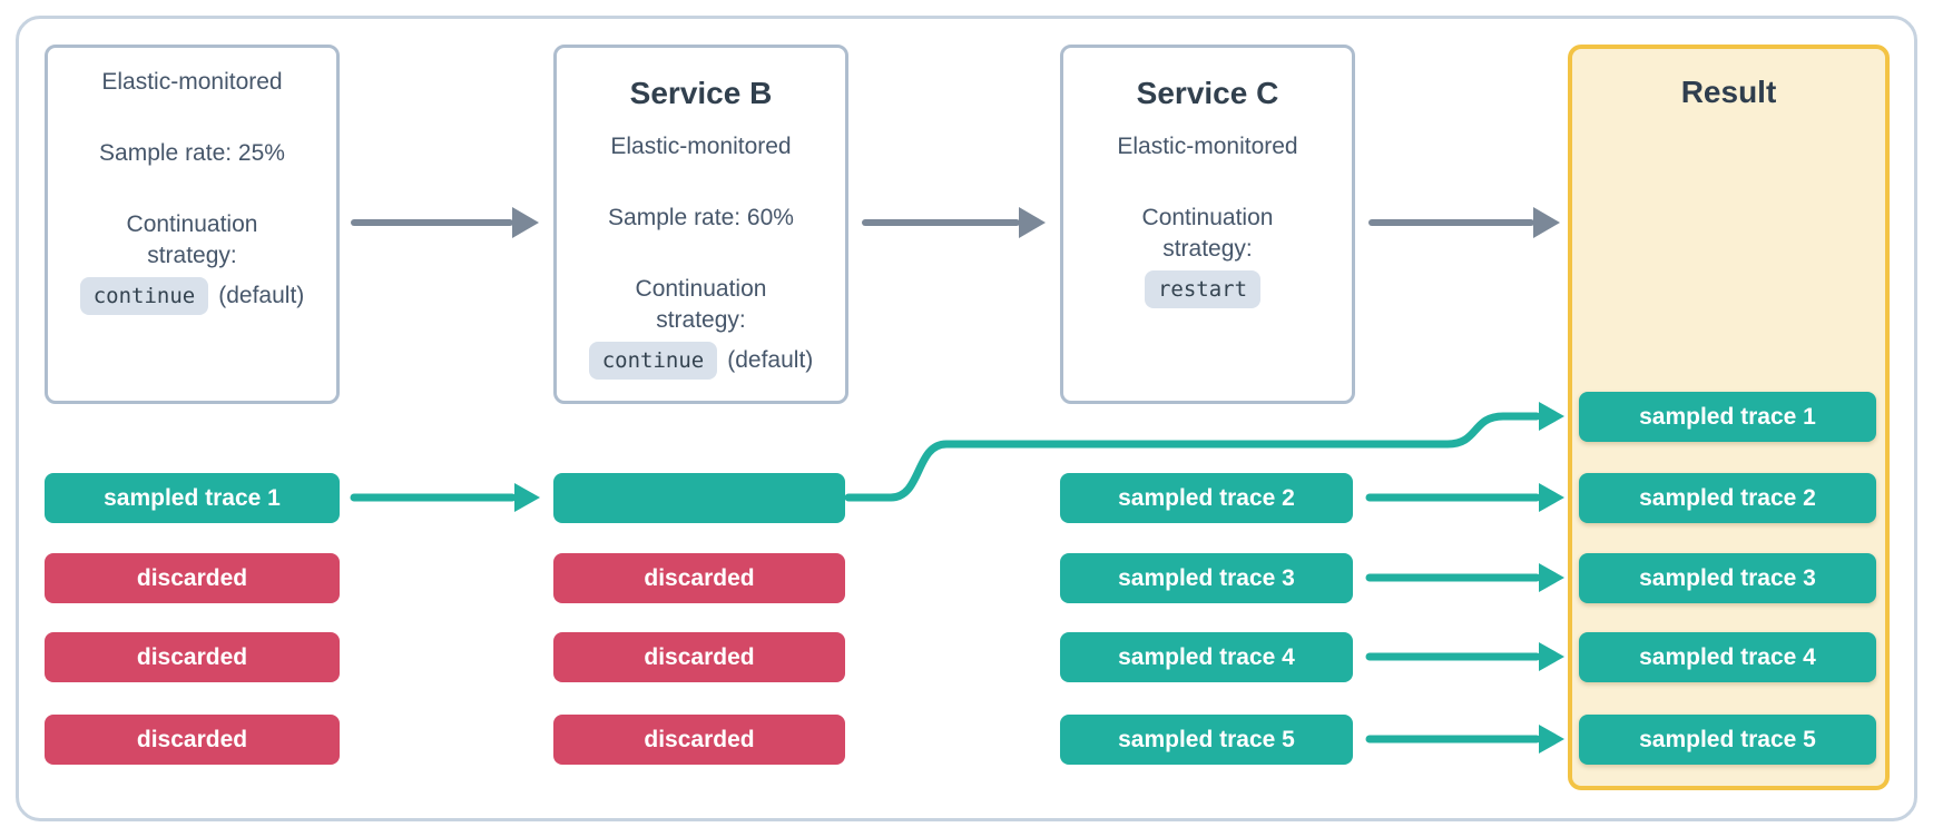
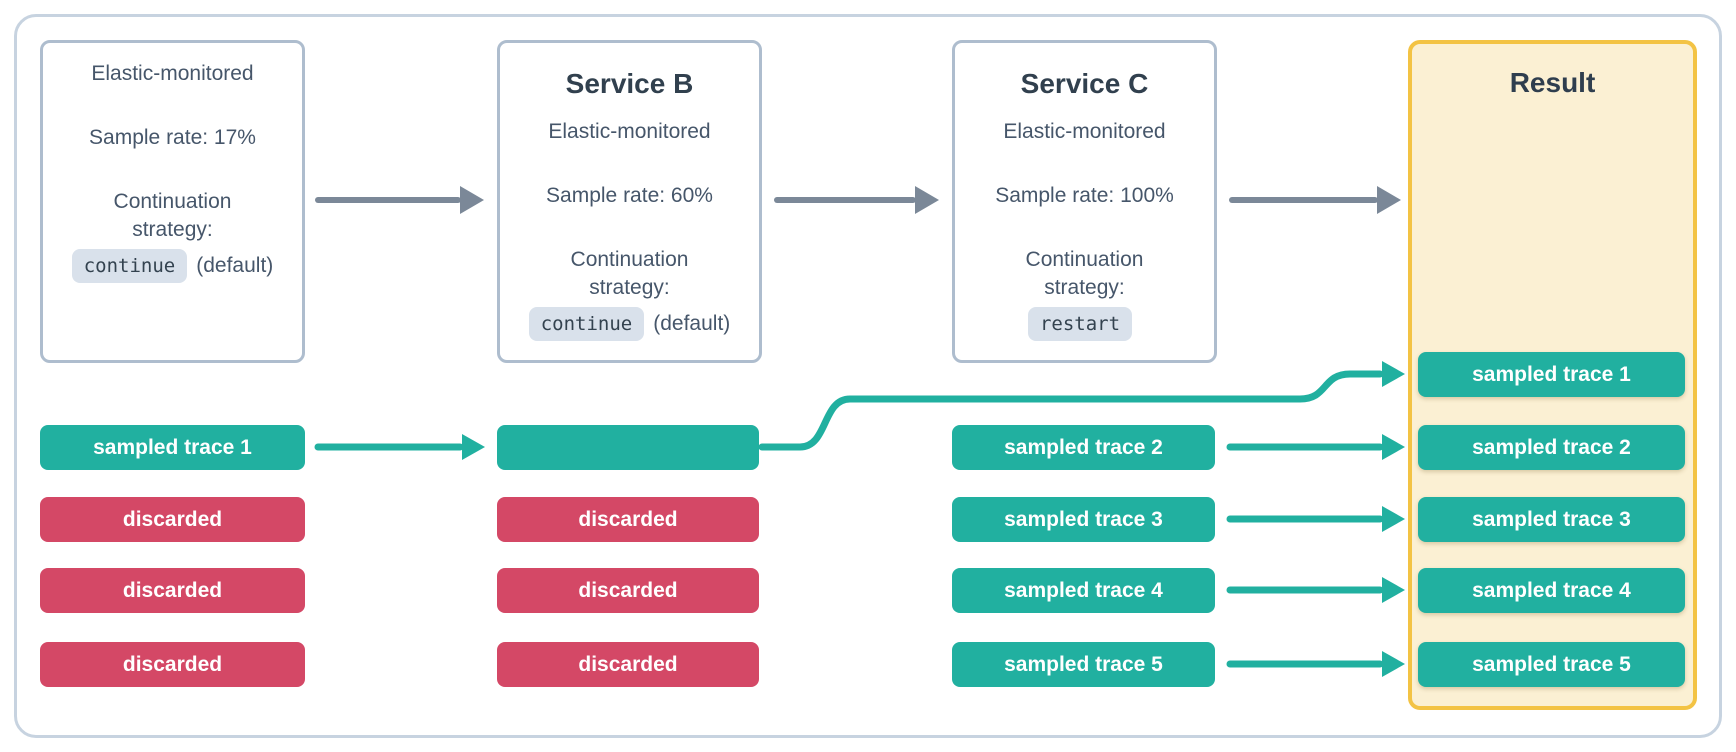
  Elastic-monitored
- Sample rate: 25%
+ Sample rate: 17%
  Continuation
  strategy:
  continue
  (default)
  Service B
  Elastic-monitored
  Sample rate: 60%
  Continuation
  strategy:
  continue
  (default)
  Service C
  Elastic-monitored
+ Sample rate: 100%
  Continuation
  strategy:
  restart
  Result
  sampled trace 1
  discarded
  discarded
  discarded
  discarded
  discarded
  discarded
  sampled trace 2
  sampled trace 3
  sampled trace 4
  sampled trace 5
  sampled trace 1
  sampled trace 2
  sampled trace 3
  sampled trace 4
  sampled trace 5
